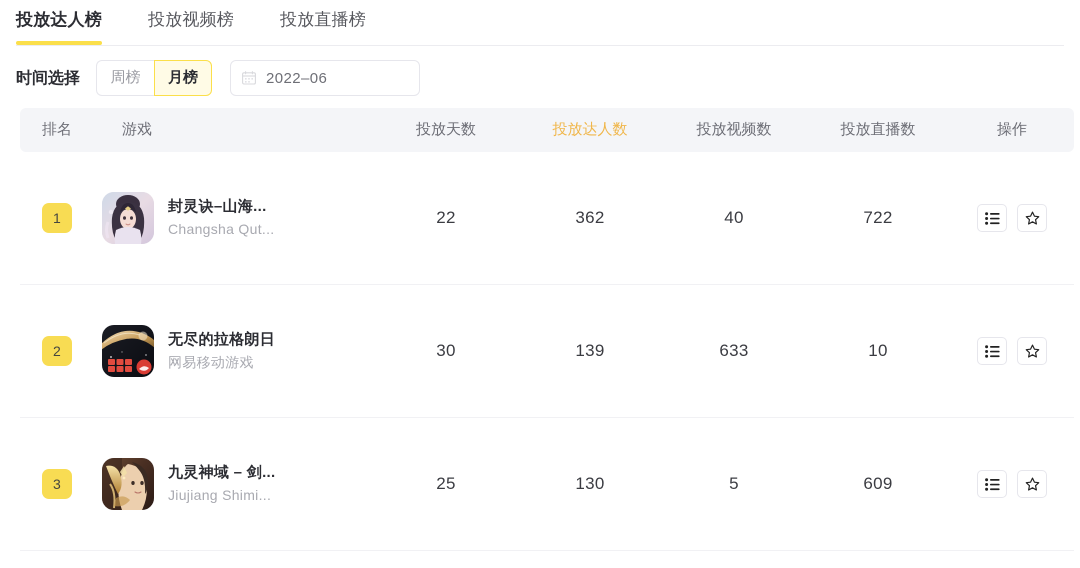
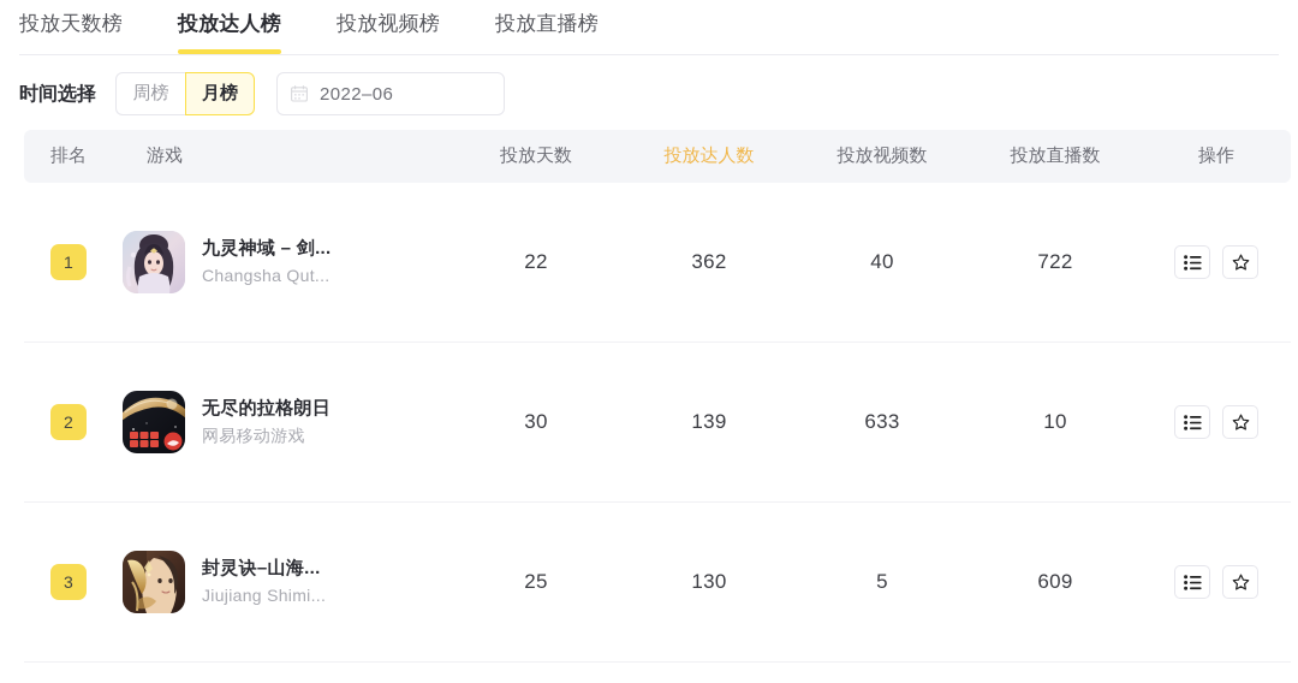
+ 投放天数榜
  投放达人榜
  投放视频榜
  投放直播榜
  时间选择
  周榜
  月榜
  2022–06
  排名	游戏	投放天数	投放达人数	投放视频数	投放直播数	操作
- 1	封灵诀–山海... Changsha Qut...	22	362	40	722
+ 1	九灵神域 – 剑... Changsha Qut...	22	362	40	722
  2	无尽的拉格朗日 网易移动游戏	30	139	633	10
- 3	九灵神域 – 剑... Jiujiang Shimi...	25	130	5	609
+ 3	封灵诀–山海... Jiujiang Shimi...	25	130	5	609
